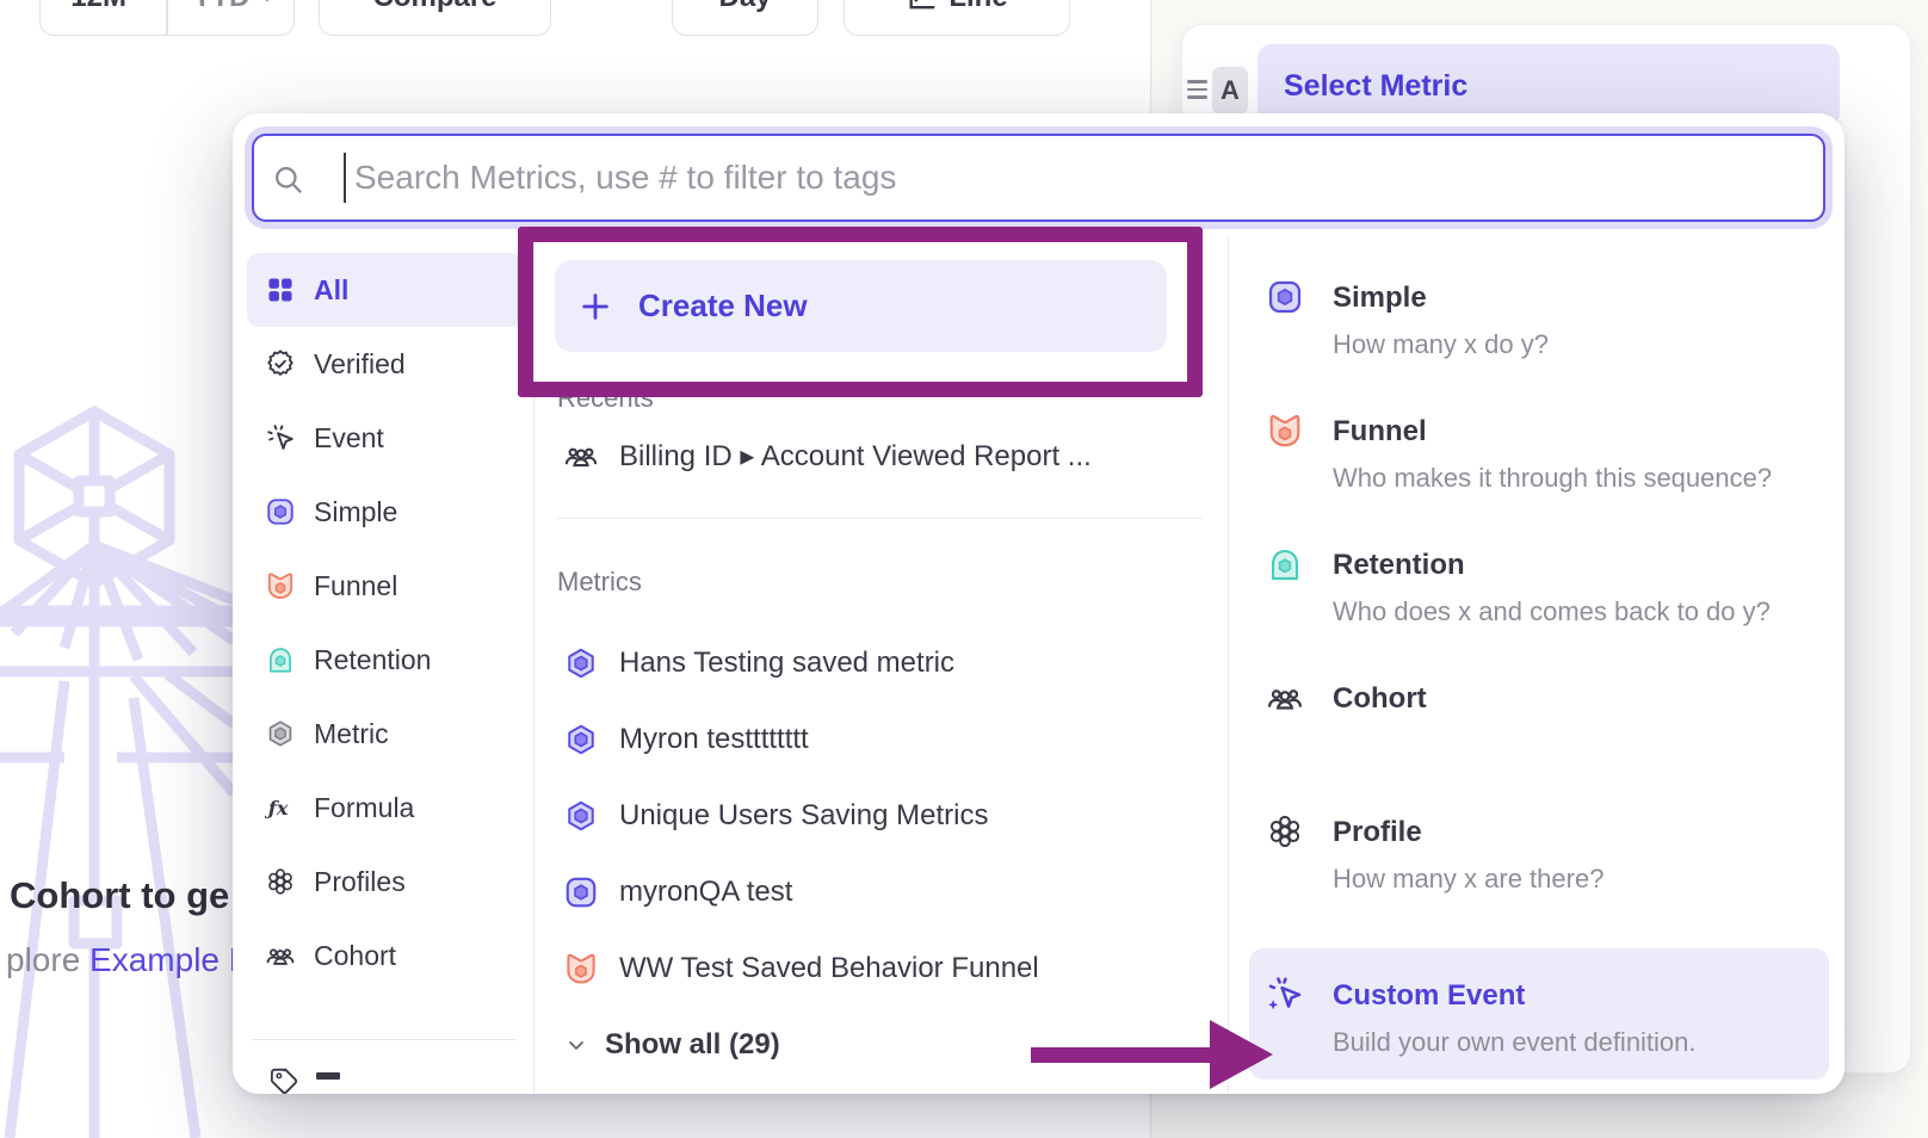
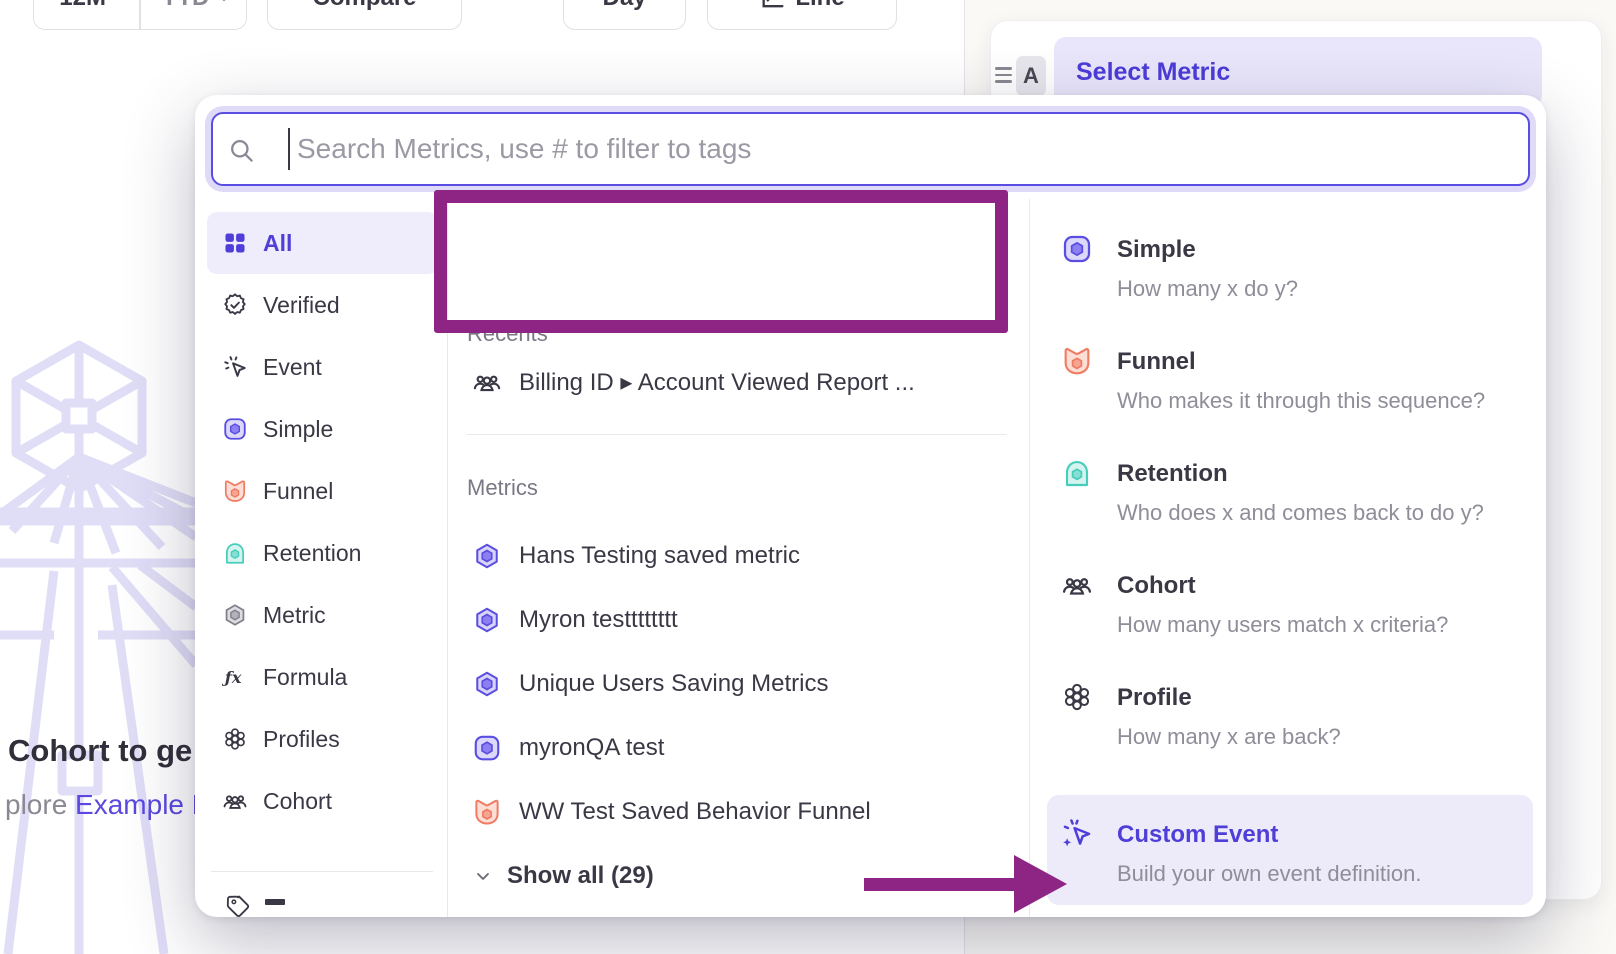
  Cohort to ge
  plore Example
  A
  Select Metric
  Search Metrics, use # to filter to tags
  All
  Verified
  Event
  Simple
  Funnel
  Retention
  Metric
  ƒx
  Formula
  Profiles
  Cohort
- Create New
  Recents
  Billing ID ▸ Account Viewed Report ...
  Metrics
  Hans Testing saved metric
  Myron testttttttt
  Unique Users Saving Metrics
  myronQA test
  WW Test Saved Behavior Funnel
  Show all (29)
  Simple
  How many x do y?
  Funnel
  Who makes it through this sequence?
  Retention
  Who does x and comes back to do y?
  Cohort
+ How many users match x criteria?
  Profile
- How many x are there?
+ How many x are back?
  Custom Event
  Build your own event definition.
